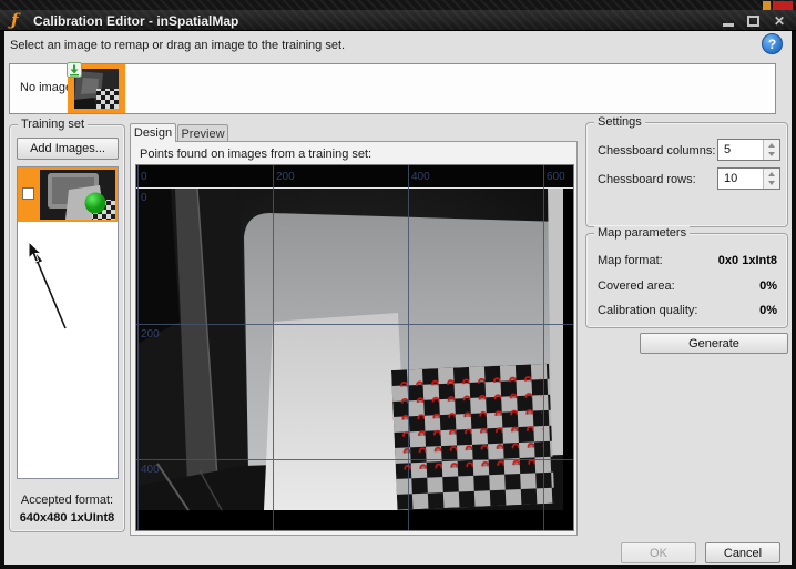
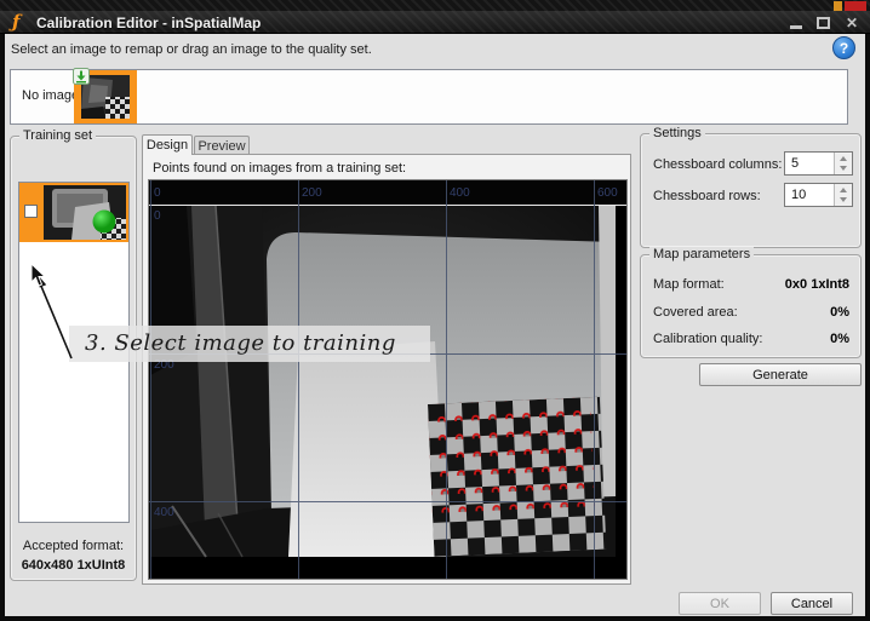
  ƒ
  Calibration Editor - inSpatialMap
  ✕
- Select an image to remap or drag an image to the training set.
+ Select an image to remap or drag an image to the quality set.
  ?
  No imag
  Training set
- Add Images...
  Accepted format:
  640x480 1xUInt8
  Design
  Preview
  Points found on images from a training set:
  0
  200
  400
  600
  0
  200
  400
  Settings
  Chessboard columns:
  5
  Chessboard rows:
  10
  Map parameters
  Map format:
  0x0 1xInt8
  Covered area:
  0%
  Calibration quality:
  0%
  Generate
  OK
  Cancel
+ 3. Select image to training
